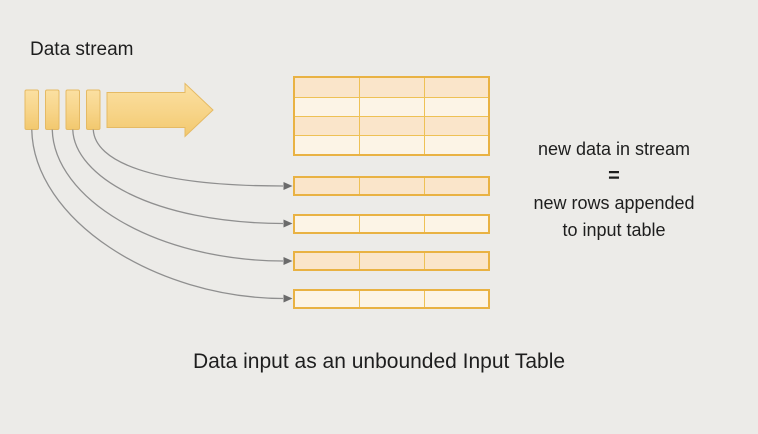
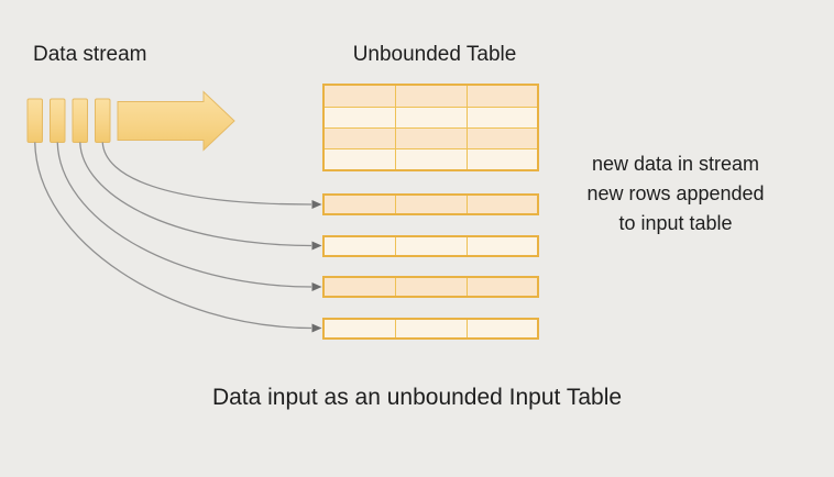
  Data stream
+ Unbounded Table
  new data in stream
- =
  new rows appended
  to input table
  Data input as an unbounded Input Table
